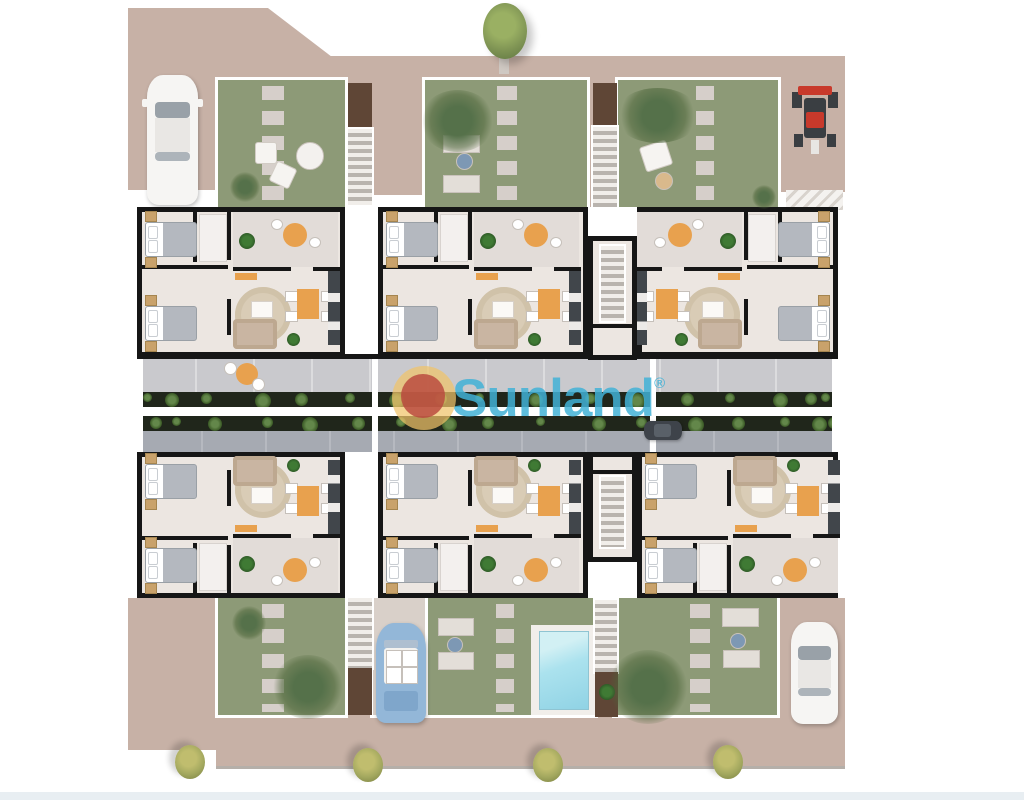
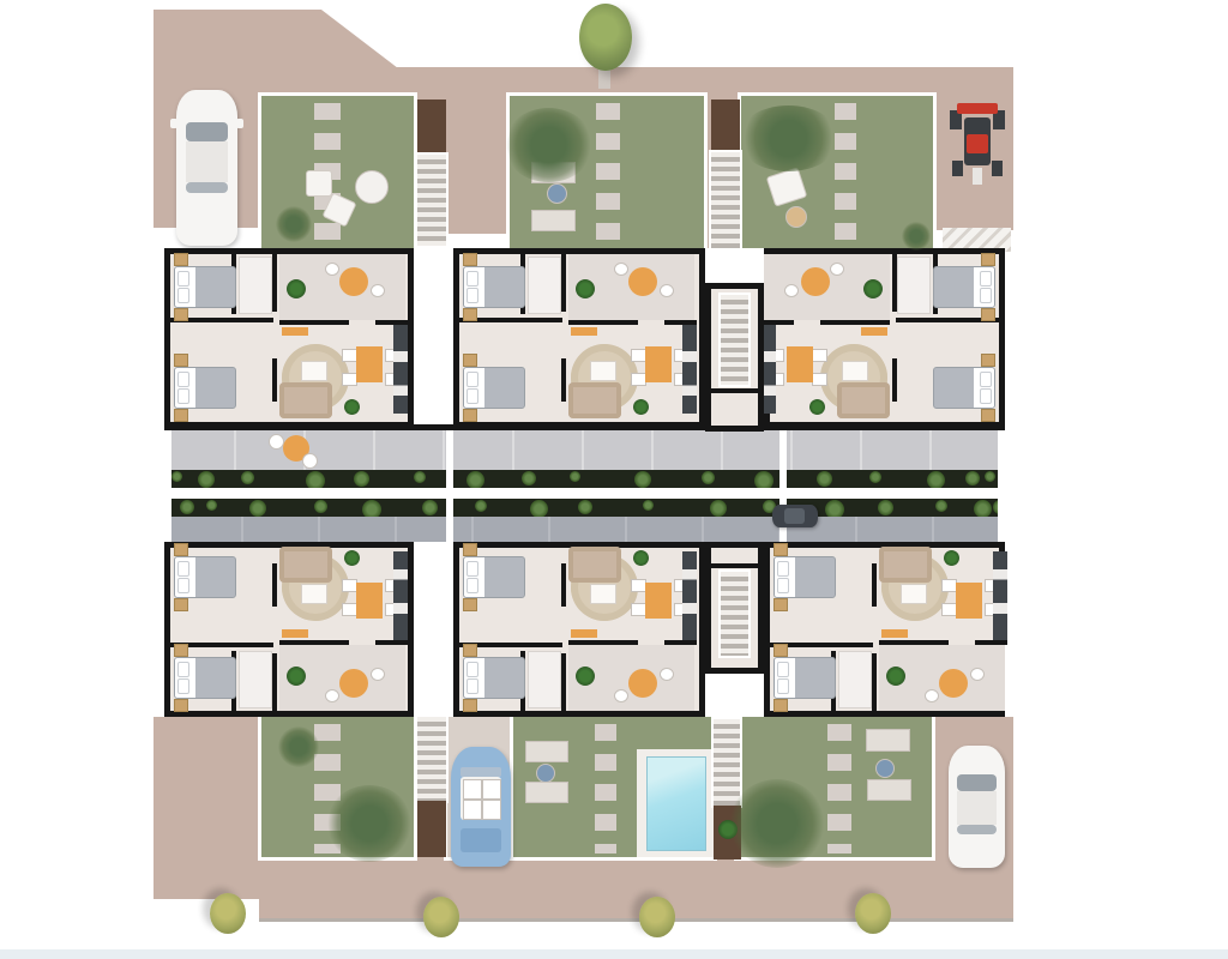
- Sunland®
